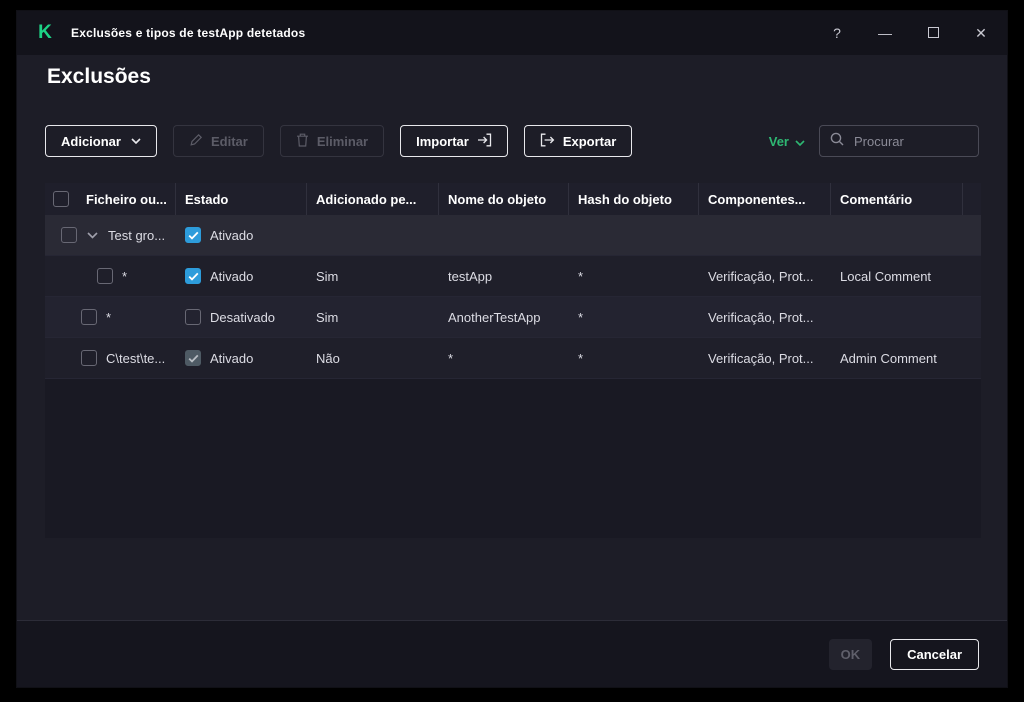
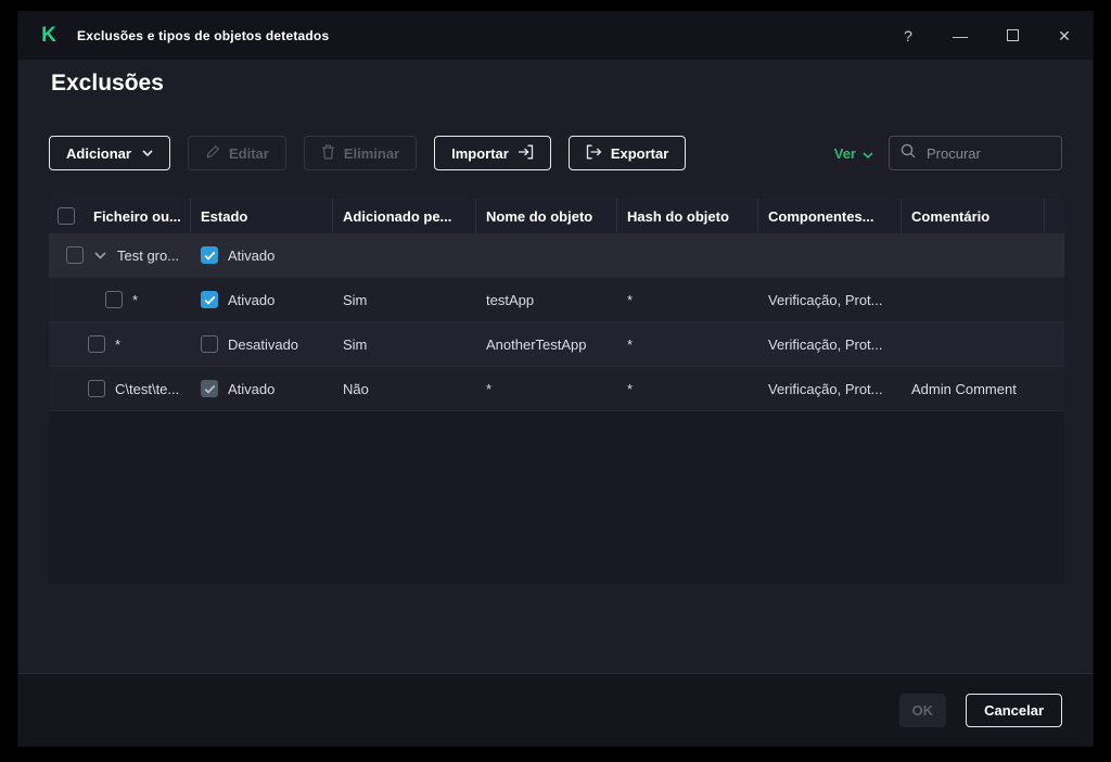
  K
- Exclusões e tipos de testApp detetados
+ Exclusões e tipos de objetos detetados
  ?
  —
  ✕
  Exclusões
  Adicionar
  Editar
  Eliminar
  Importar
  Exportar
  Ver
  Procurar
  Ficheiro ou...
  Estado
  Adicionado pe...
  Nome do objeto
  Hash do objeto
  Componentes...
  Comentário
  Test gro...
  Ativado
  *
  Ativado
  Sim
  testApp
  *
  Verificação, Prot...
- Local Comment
  *
  Desativado
  Sim
  AnotherTestApp
  *
  Verificação, Prot...
  C\test\te...
  Ativado
  Não
  *
  *
  Verificação, Prot...
  Admin Comment
  OK
  Cancelar
